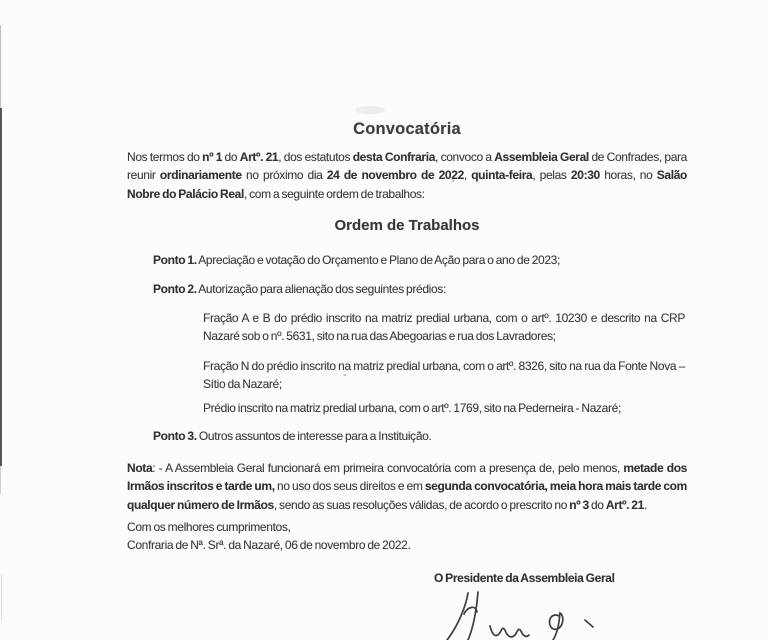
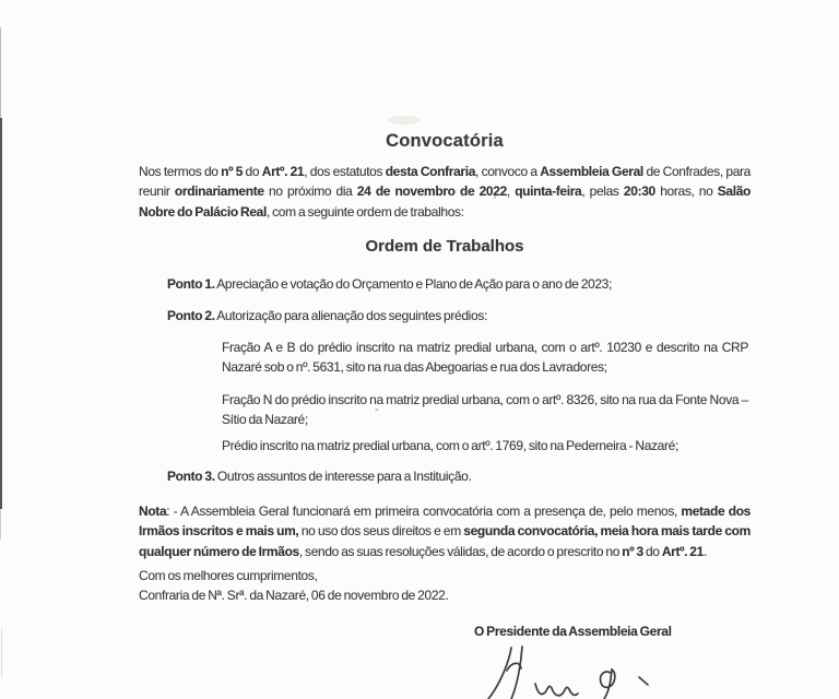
  Convocatória
- Nos termos do nº 1 do Artº. 21, dos estatutos desta Confraria, convoco a Assembleia Geral de Confrades, para reunir ordinariamente no próximo dia 24 de novembro de 2022, quinta-feira, pelas 20:30 horas, no Salão Nobre do Palácio Real, com a seguinte ordem de trabalhos:
+ Nos termos do nº 5 do Artº. 21, dos estatutos desta Confraria, convoco a Assembleia Geral de Confrades, para reunir ordinariamente no próximo dia 24 de novembro de 2022, quinta-feira, pelas 20:30 horas, no Salão Nobre do Palácio Real, com a seguinte ordem de trabalhos:
  Ordem de Trabalhos
  Ponto 1. Apreciação e votação do Orçamento e Plano de Ação para o ano de 2023;
  Ponto 2. Autorização para alienação dos seguintes prédios:
  Fração A e B do prédio inscrito na matriz predial urbana, com o artº. 10230 e descrito na CRP Nazaré sob o nº. 5631, sito na rua das Abegoarias e rua dos Lavradores;
  Fração N do prédio inscrito na matriz predial urbana, com o artº. 8326, sito na rua da Fonte Nova – Sítio da Nazaré;
  Prédio inscrito na matriz predial urbana, com o artº. 1769, sito na Pederneira - Nazaré;
  Ponto 3. Outros assuntos de interesse para a Instituição.
- Nota: - A Assembleia Geral funcionará em primeira convocatória com a presença de, pelo menos, metade dos Irmãos inscritos e tarde um, no uso dos seus direitos e em segunda convocatória, meia hora mais tarde com qualquer número de Irmãos, sendo as suas resoluções válidas, de acordo o prescrito no nº 3 do Artº. 21.
+ Nota: - A Assembleia Geral funcionará em primeira convocatória com a presença de, pelo menos, metade dos Irmãos inscritos e mais um, no uso dos seus direitos e em segunda convocatória, meia hora mais tarde com qualquer número de Irmãos, sendo as suas resoluções válidas, de acordo o prescrito no nº 3 do Artº. 21.
  Com os melhores cumprimentos,
  Confraria de Nª. Srª. da Nazaré, 06 de novembro de 2022.
  O Presidente da Assembleia Geral
  '
  -
